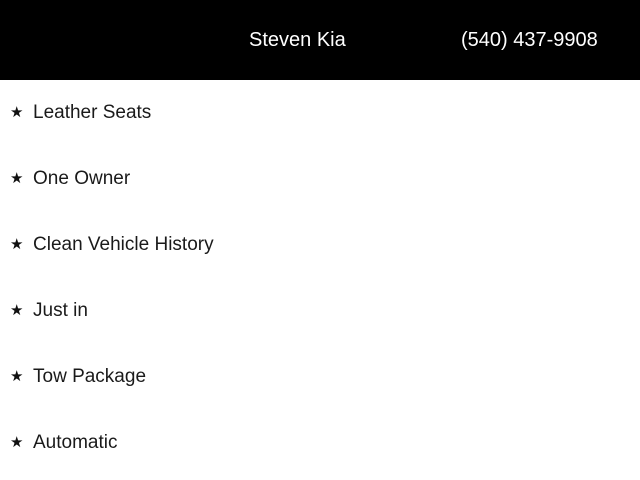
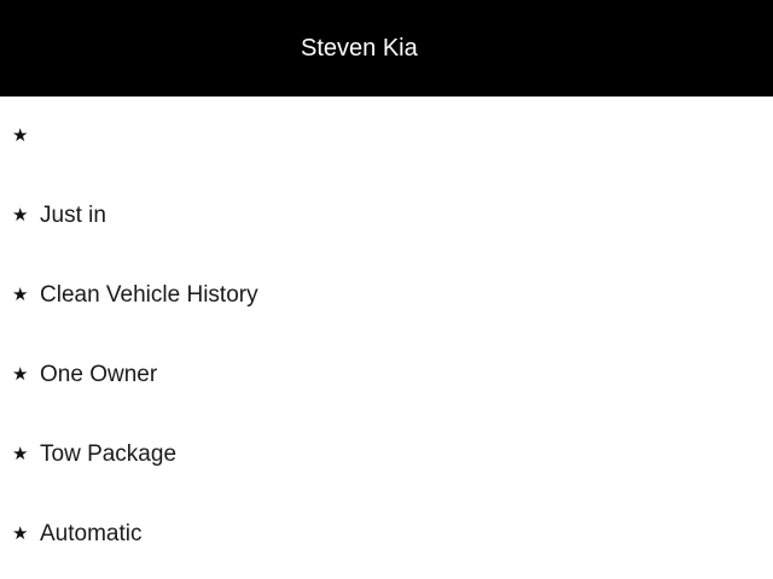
  Steven Kia
- (540) 437-9908
  ★
- Leather Seats
  ★
- One Owner
+ Just in
  ★
  Clean Vehicle History
  ★
- Just in
+ One Owner
  ★
  Tow Package
  ★
  Automatic
